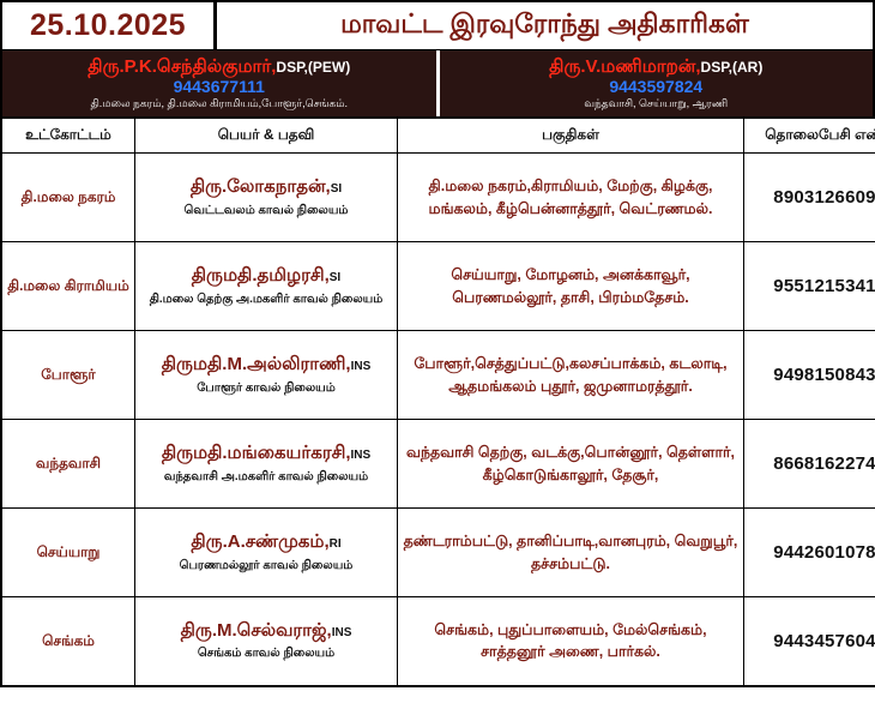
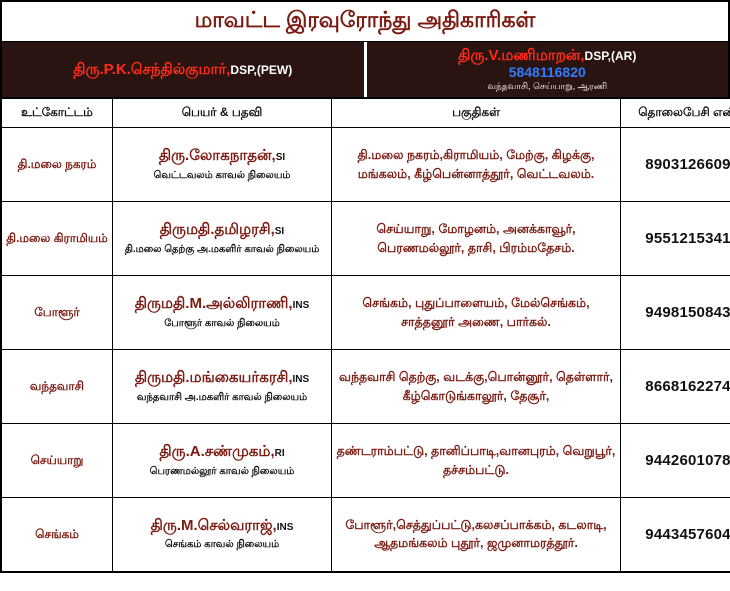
- 25.10.2025
  மாவட்ட இரவுரோந்து அதிகாரிகள்
  திரு.P.K.செந்தில்குமார்,DSP,(PEW)
- 9443677111
- தி.மலை நகரம், தி.மலை கிராமியம்,போளூர்,செங்கம்.
  திரு.V.மணிமாறன்,DSP,(AR)
- 9443597824
+ 5848116820
  வந்தவாசி, செய்யாறு, ஆரணி
  உட்கோட்டம்	பெயர் & பதவி	பகுதிகள்	தொலைபேசி எ
- தி.மலை நகரம்	திரு.லோகநாதன்,SI வெட்டவலம் காவல் நிலையம்	தி.மலை நகரம்,கிராமியம், மேற்கு, கிழக்கு, மங்கலம், கீழ்பென்னாத்தூர், வெட்ரணமல்.	8903126609
+ தி.மலை நகரம்	திரு.லோகநாதன்,SI வெட்டவலம் காவல் நிலையம்	தி.மலை நகரம்,கிராமியம், மேற்கு, கிழக்கு, மங்கலம், கீழ்பென்னாத்தூர், வெட்டவலம்.	8903126609
  தி.மலை கிராமியம்	திருமதி.தமிழரசி,SI தி.மலை தெற்கு அ.மகளிர் காவல் நிலையம்	செய்யாறு, மோழனம், அனக்காவூர், பெரணமல்லூர், தாசி, பிரம்மதேசம்.	9551215341
- போளூர்	திருமதி.M.அல்லிராணி,INS போளூர் காவல் நிலையம்	போளூர்,செத்துப்பட்டு,கலசப்பாக்கம், கடலாடி, ஆதமங்கலம் புதூர், ஜமுனாமரத்தூர்.	9498150843
+ போளூர்	திருமதி.M.அல்லிராணி,INS போளூர் காவல் நிலையம்	செங்கம், புதுப்பாளையம், மேல்செங்கம், சாத்தனூர் அணை, பார்கல்.	9498150843
  வந்தவாசி	திருமதி.மங்கையர்கரசி,INS வந்தவாசி அ.மகளிர் காவல் நிலையம்	வந்தவாசி தெற்கு, வடக்கு,பொன்னூர், தெள்ளார், கீழ்கொடுங்காலூர், தேசூர்,	8668162274
  செய்யாறு	திரு.A.சண்முகம்,RI பெரணமல்லூர் காவல் நிலையம்	தண்டராம்பட்டு, தானிப்பாடி,வானபுரம், வெறுபூர், தச்சம்பட்டு.	9442601078
- செங்கம்	திரு.M.செல்வராஜ்,INS செங்கம் காவல் நிலையம்	செங்கம், புதுப்பாளையம், மேல்செங்கம், சாத்தனூர் அணை, பார்கல்.	9443457604
+ செங்கம்	திரு.M.செல்வராஜ்,INS செங்கம் காவல் நிலையம்	போளூர்,செத்துப்பட்டு,கலசப்பாக்கம், கடலாடி, ஆதமங்கலம் புதூர், ஜமுனாமரத்தூர்.	9443457604
